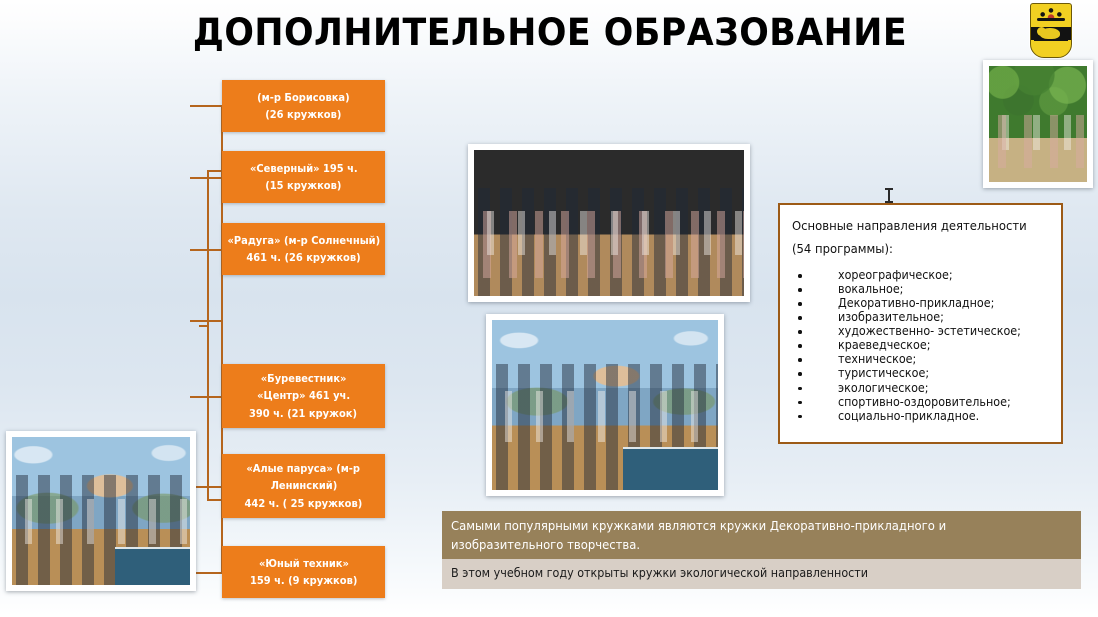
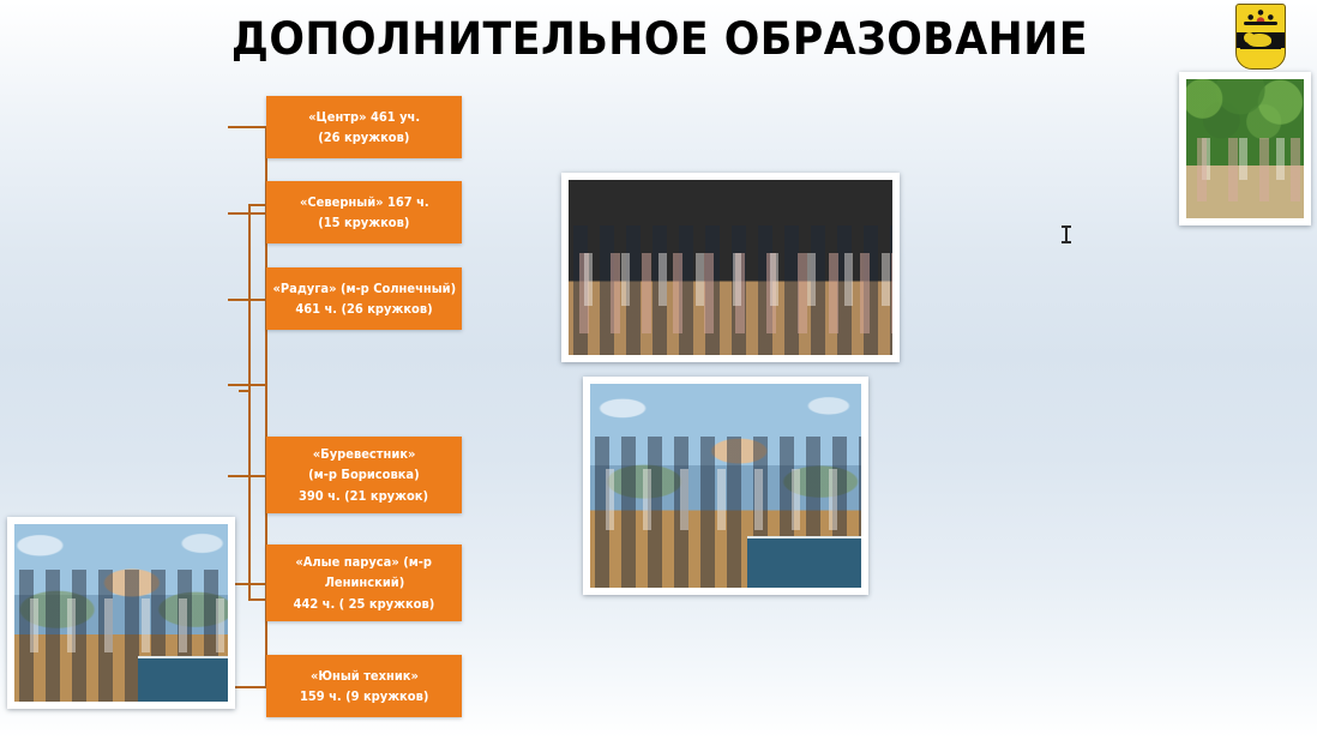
  ДОПОЛНИТЕЛЬНОЕ ОБРАЗОВАНИЕ
- (м-р Борисовка)
+ «Центр» 461 уч.
  (26 кружков)
- «Северный» 195 ч.
+ «Северный» 167 ч.
  (15 кружков)
  «Радуга» (м-р Солнечный)
  461 ч. (26 кружков)
  «Буревестник»
- «Центр» 461 уч.
+ (м-р Борисовка)
  390 ч. (21 кружок)
  «Алые паруса» (м-р
  Ленинский)
  442 ч. ( 25 кружков)
  «Юный техник»
  159 ч. (9 кружков)
- Основные направления деятельности
- (54 программы):
- хореографическое;
- вокальное;
- Декоративно-прикладное;
- изобразительное;
- художественно- эстетическое;
- краеведческое;
- техническое;
- туристическое;
- экологическое;
- спортивно-оздоровительное;
- социально-прикладное.
- Самыми популярными кружками являются кружки Декоративно-прикладного и
- изобразительного творчества.
- В этом учебном году открыты кружки экологической направленности
